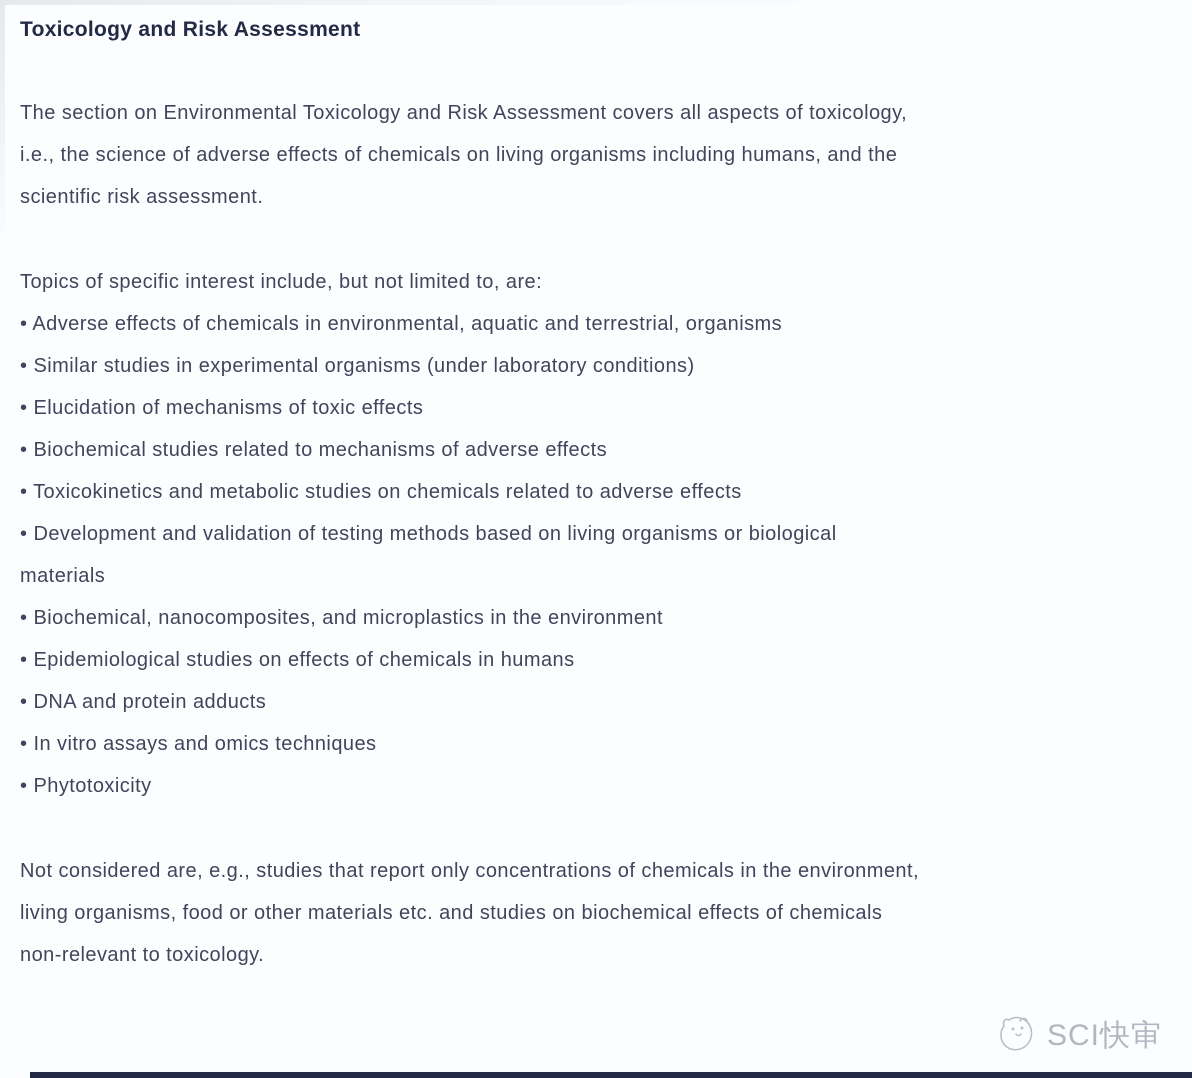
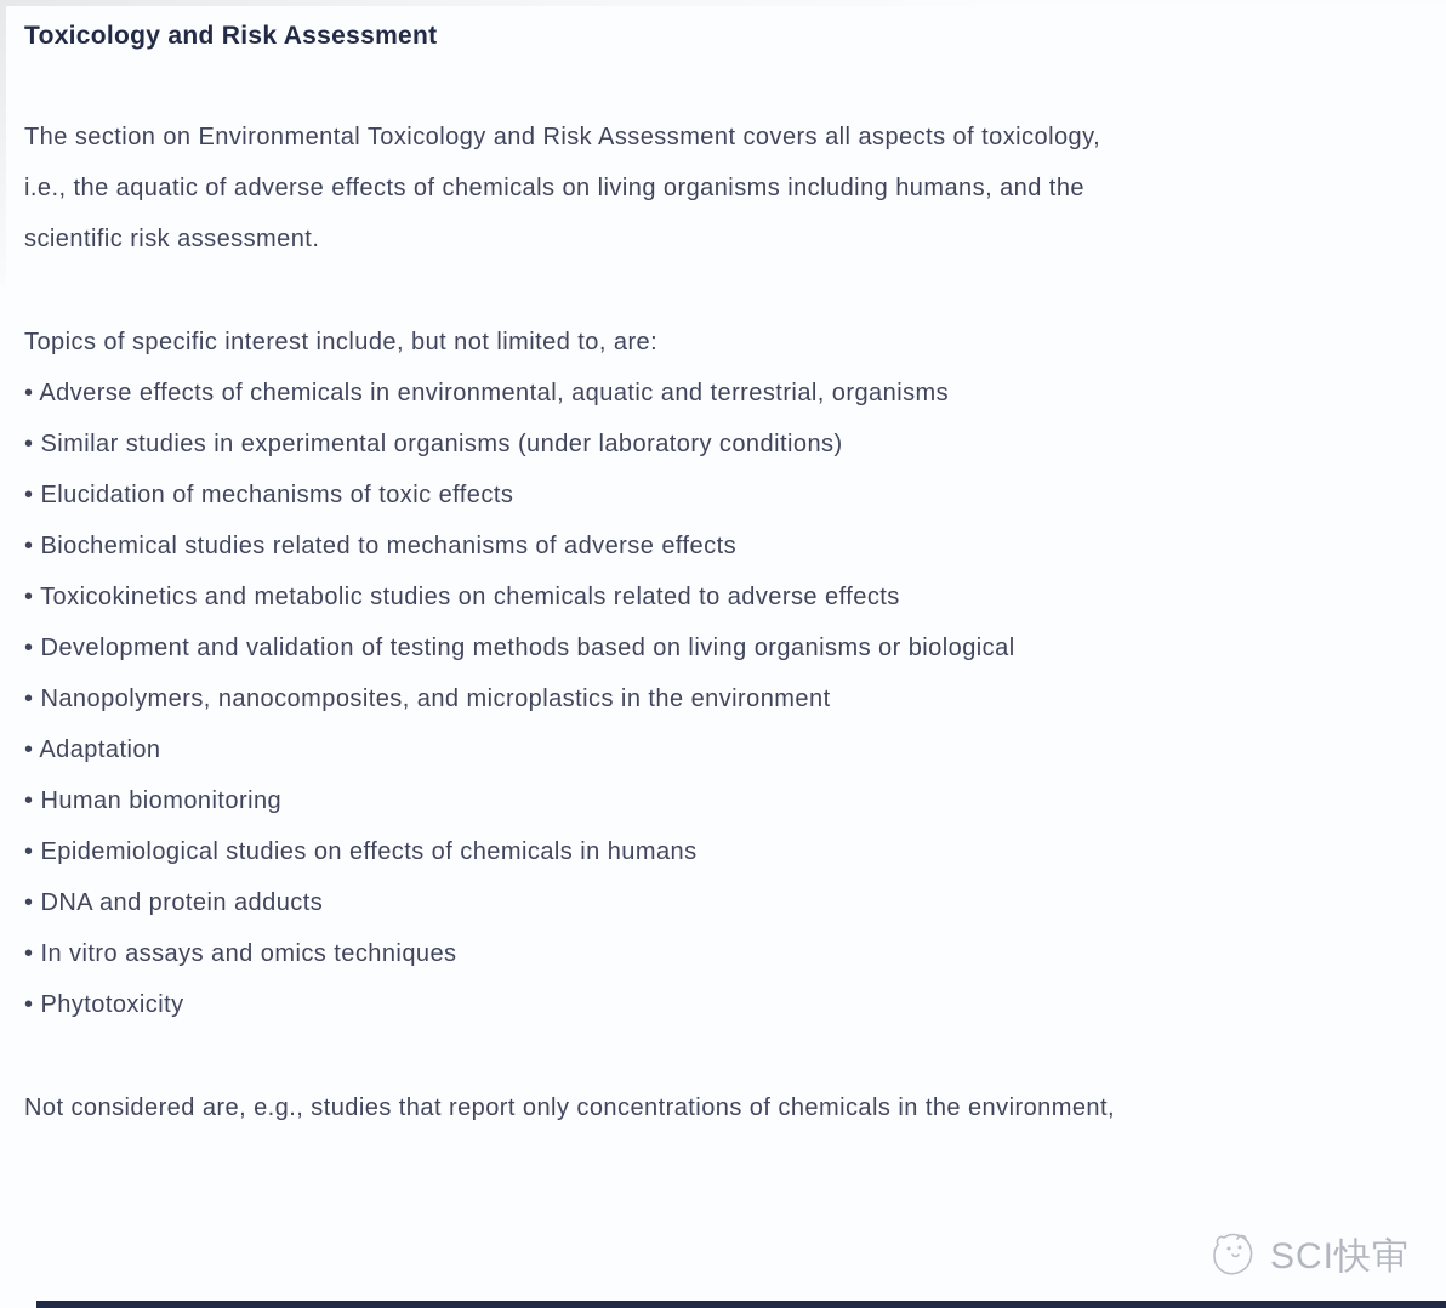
  Toxicology and Risk Assessment
  The section on Environmental Toxicology and Risk Assessment covers all aspects of toxicology,
- i.e., the science of adverse effects of chemicals on living organisms including humans, and the
+ i.e., the aquatic of adverse effects of chemicals on living organisms including humans, and the
  scientific risk assessment.
  Topics of specific interest include, but not limited to, are:
  • Adverse effects of chemicals in environmental, aquatic and terrestrial, organisms
  • Similar studies in experimental organisms (under laboratory conditions)
  • Elucidation of mechanisms of toxic effects
  • Biochemical studies related to mechanisms of adverse effects
  • Toxicokinetics and metabolic studies on chemicals related to adverse effects
  • Development and validation of testing methods based on living organisms or biological
- materials
- • Biochemical, nanocomposites, and microplastics in the environment
+ • Nanopolymers, nanocomposites, and microplastics in the environment
+ • Adaptation
+ • Human biomonitoring
  • Epidemiological studies on effects of chemicals in humans
  • DNA and protein adducts
  • In vitro assays and omics techniques
  • Phytotoxicity
  Not considered are, e.g., studies that report only concentrations of chemicals in the environment,
- living organisms, food or other materials etc. and studies on biochemical effects of chemicals
- non-relevant to toxicology.
  SCI快审
